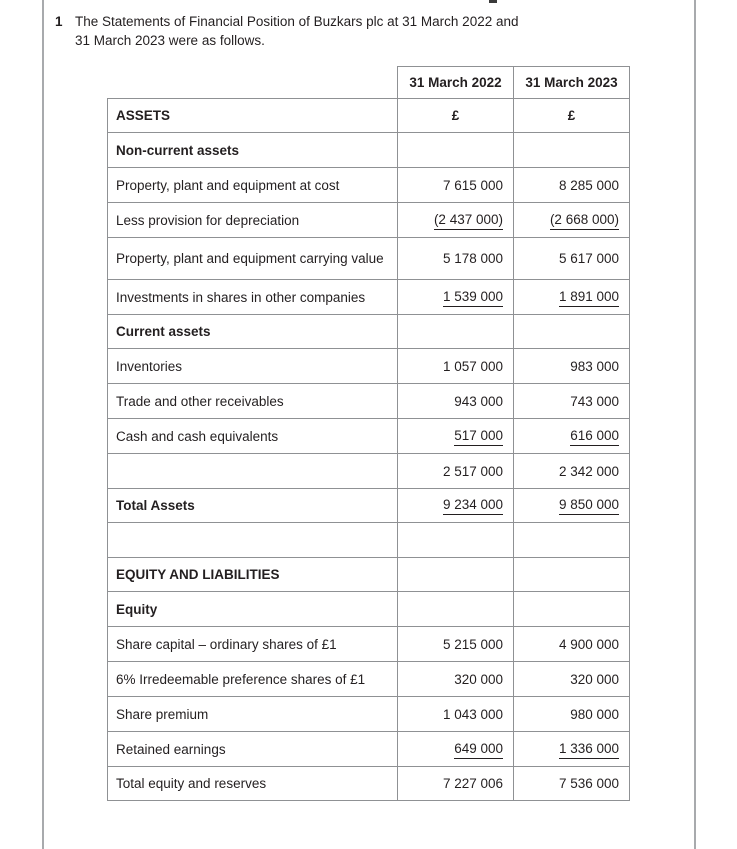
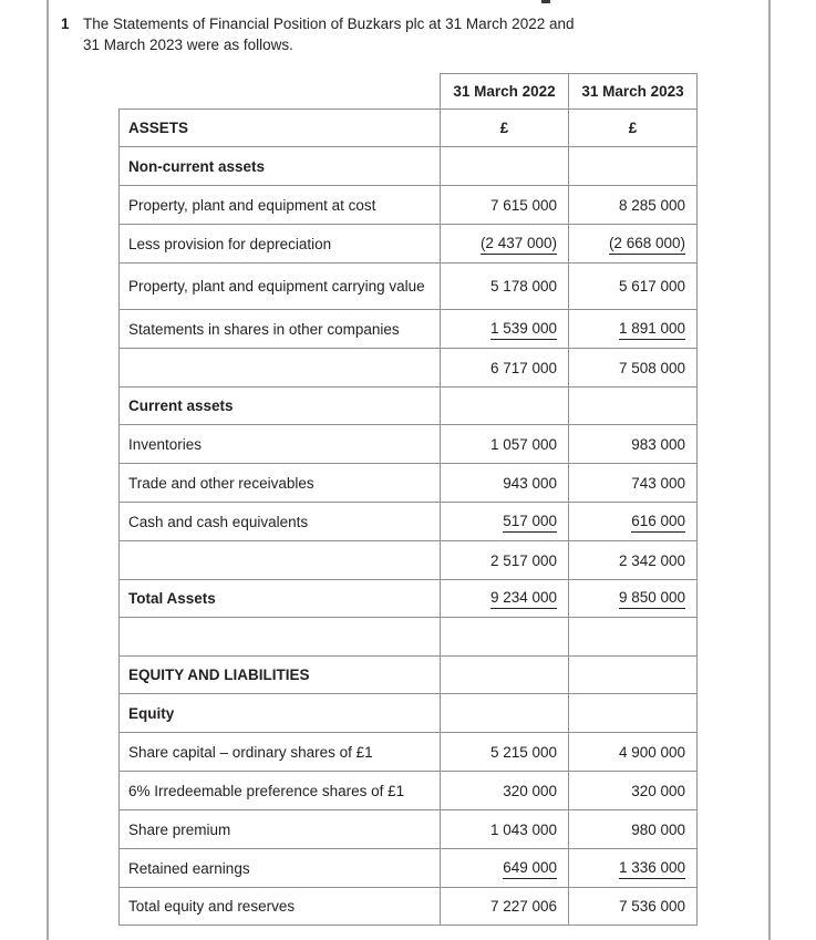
  1
  The Statements of Financial Position of Buzkars plc at 31 March 2022 and
  31 March 2023 were as follows.
  	31 March 2022	31 March 2023
  ASSETS	£	£
  Non-current assets
  Property, plant and equipment at cost	7 615 000	8 285 000
  Less provision for depreciation	(2 437 000)	(2 668 000)
  Property, plant and equipment carrying value	5 178 000	5 617 000
- Investments in shares in other companies	1 539 000	1 891 000
+ Statements in shares in other companies	1 539 000	1 891 000
+ 	6 717 000	7 508 000
  Current assets
  Inventories	1 057 000	983 000
  Trade and other receivables	943 000	743 000
  Cash and cash equivalents	517 000	616 000
  	2 517 000	2 342 000
  Total Assets	9 234 000	9 850 000
  EQUITY AND LIABILITIES
  Equity
  Share capital – ordinary shares of £1	5 215 000	4 900 000
  6% Irredeemable preference shares of £1	320 000	320 000
  Share premium	1 043 000	980 000
  Retained earnings	649 000	1 336 000
  Total equity and reserves	7 227 006	7 536 000
